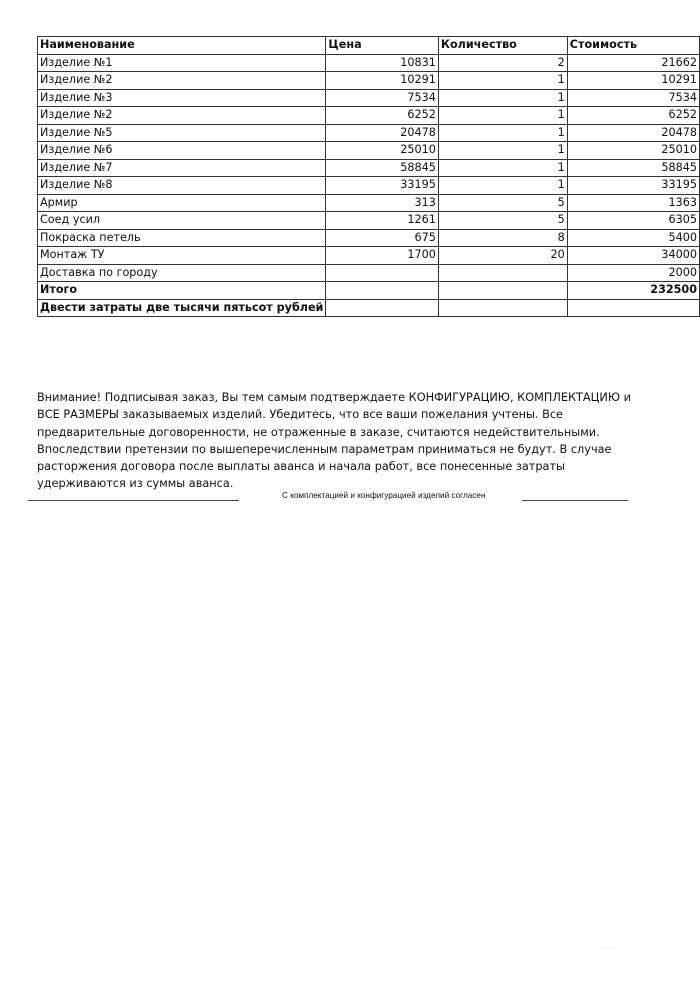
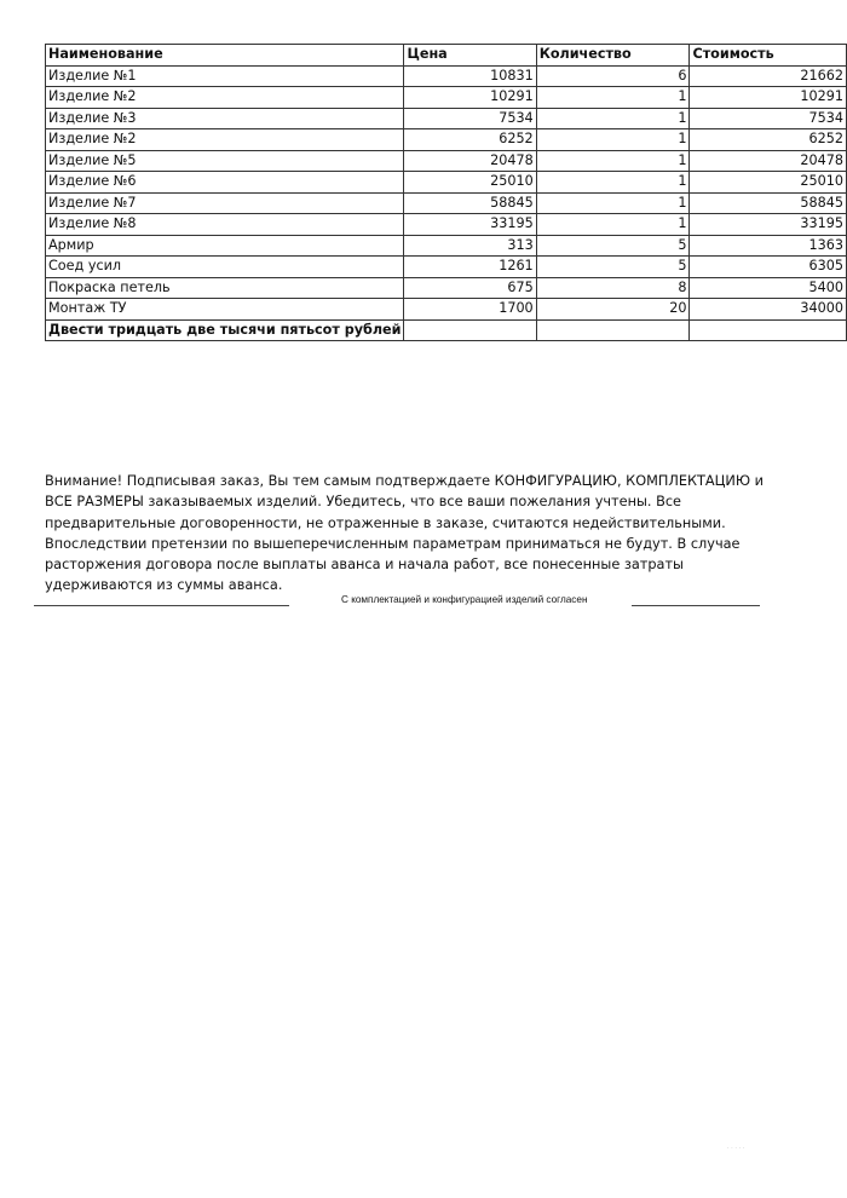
  Наименование	Цена	Количество	Стоимость
- Изделие №1	10831	2	21662
+ Изделие №1	10831	6	21662
  Изделие №2	10291	1	10291
  Изделие №3	7534	1	7534
  Изделие №2	6252	1	6252
  Изделие №5	20478	1	20478
  Изделие №6	25010	1	25010
  Изделие №7	58845	1	58845
  Изделие №8	33195	1	33195
  Армир	313	5	1363
  Соед усил	1261	5	6305
  Покраска петель	675	8	5400
  Монтаж ТУ	1700	20	34000
- Доставка по городу			2000
- Итого			232500
- Двести затраты две тысячи пятьсот рублей
+ Двести тридцать две тысячи пятьсот рублей
  Внимание! Подписывая заказ, Вы тем самым подтверждаете КОНФИГУРАЦИЮ, КОМПЛЕКТАЦИЮ и ВСЕ РАЗМЕРЫ заказываемых изделий. Убедитесь, что все ваши пожелания учтены. Все предварительные договоренности, не отраженные в заказе, считаются недействительными. Впоследствии претензии по вышеперечисленным параметрам приниматься не будут. В случае расторжения договора после выплаты аванса и начала работ, все понесенные затраты удерживаются из суммы аванса.
  С комплектацией и конфигурацией изделий согласен
